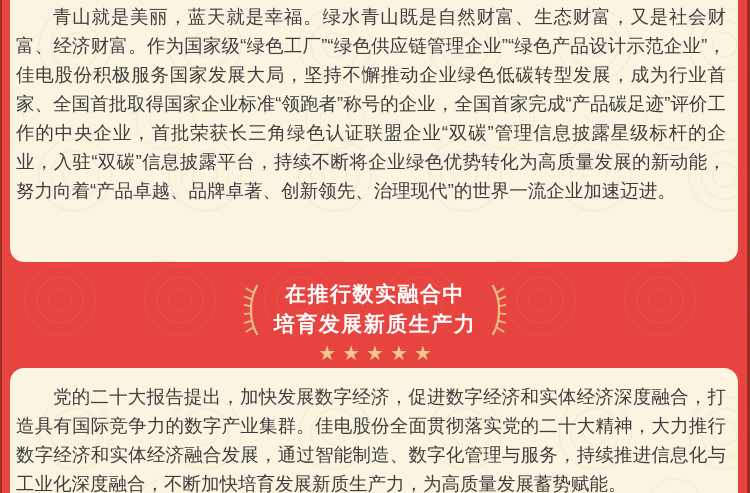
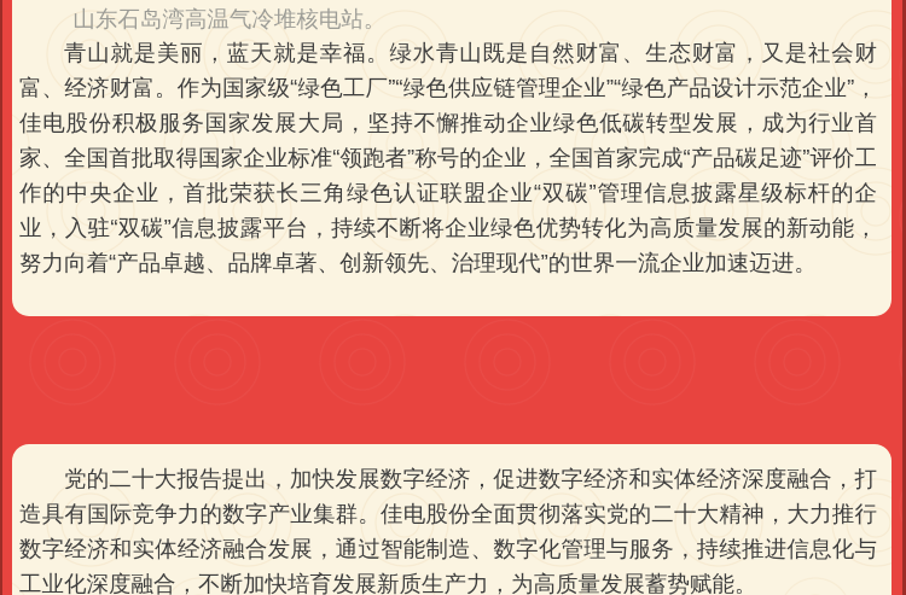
+ 山东石岛湾高温气冷堆核电站。
  青山就是美丽，蓝天就是幸福。绿水青山既是自然财富、生态财富，又是社会财富、经济财富。作为国家级“绿色工厂”“绿色供应链管理企业”“绿色产品设计示范企业”，佳电股份积极服务国家发展大局，坚持不懈推动企业绿色低碳转型发展，成为行业首家、全国首批取得国家企业标准“领跑者”称号的企业，全国首家完成“产品碳足迹”评价工作的中央企业，首批荣获长三角绿色认证联盟企业“双碳”管理信息披露星级标杆的企业，入驻“双碳”信息披露平台，持续不断将企业绿色优势转化为高质量发展的新动能，努力向着“产品卓越、品牌卓著、创新领先、治理现代”的世界一流企业加速迈进。
- 在推行数实融合中
- 培育发展新质生产力
- ★★★★★
  党的二十大报告提出，加快发展数字经济，促进数字经济和实体经济深度融合，打造具有国际竞争力的数字产业集群。佳电股份全面贯彻落实党的二十大精神，大力推行数字经济和实体经济融合发展，通过智能制造、数字化管理与服务，持续推进信息化与工业化深度融合，不断加快培育发展新质生产力，为高质量发展蓄势赋能。
